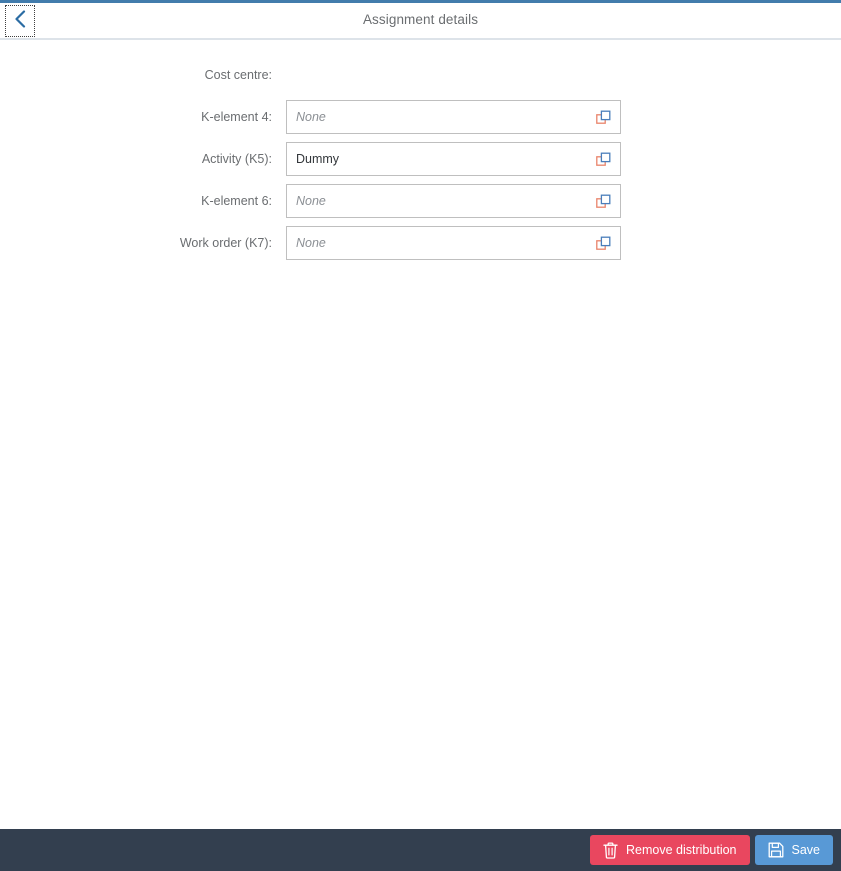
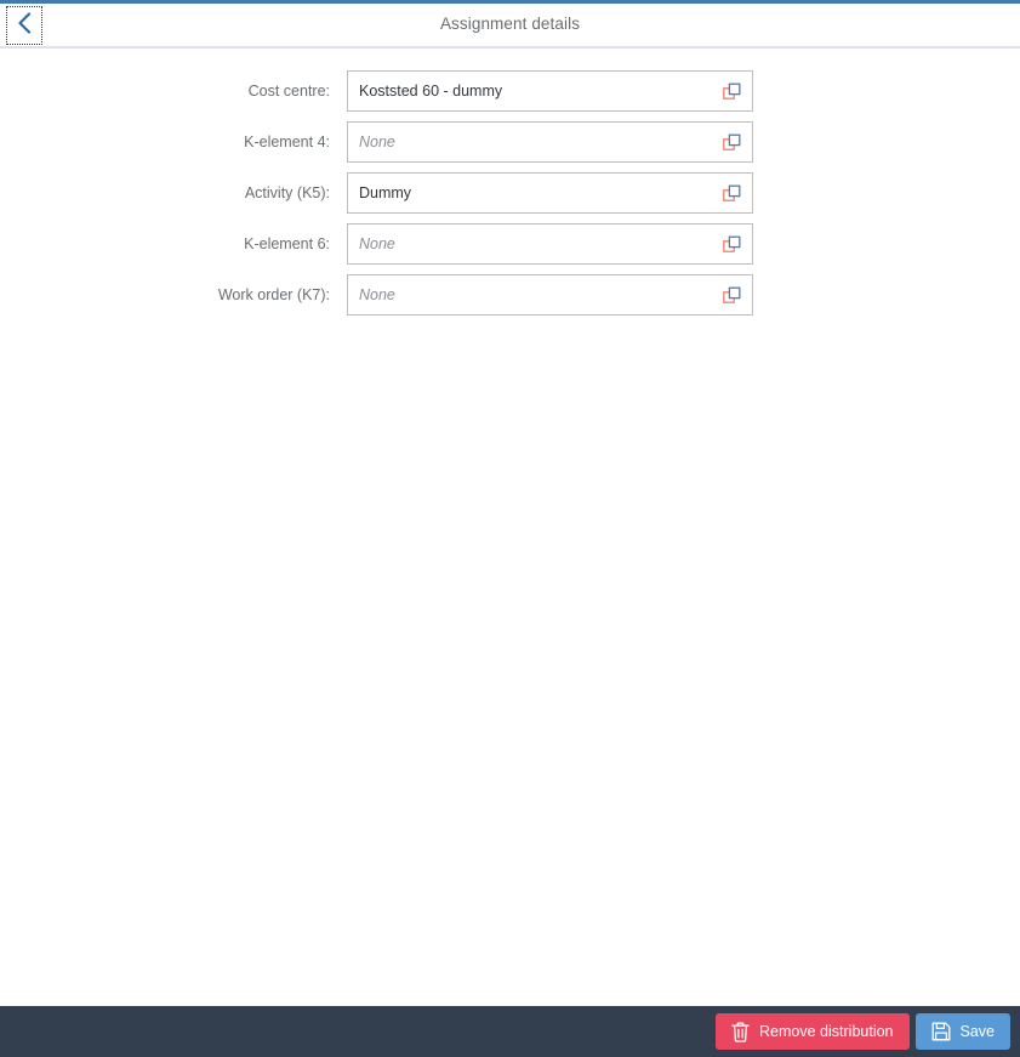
  Assignment details
  Cost centre:
+ Koststed 60 - dummy
  K-element 4:
  None
  Activity (K5):
  Dummy
  K-element 6:
  None
  Work order (K7):
  None
  Remove distribution
  Save
